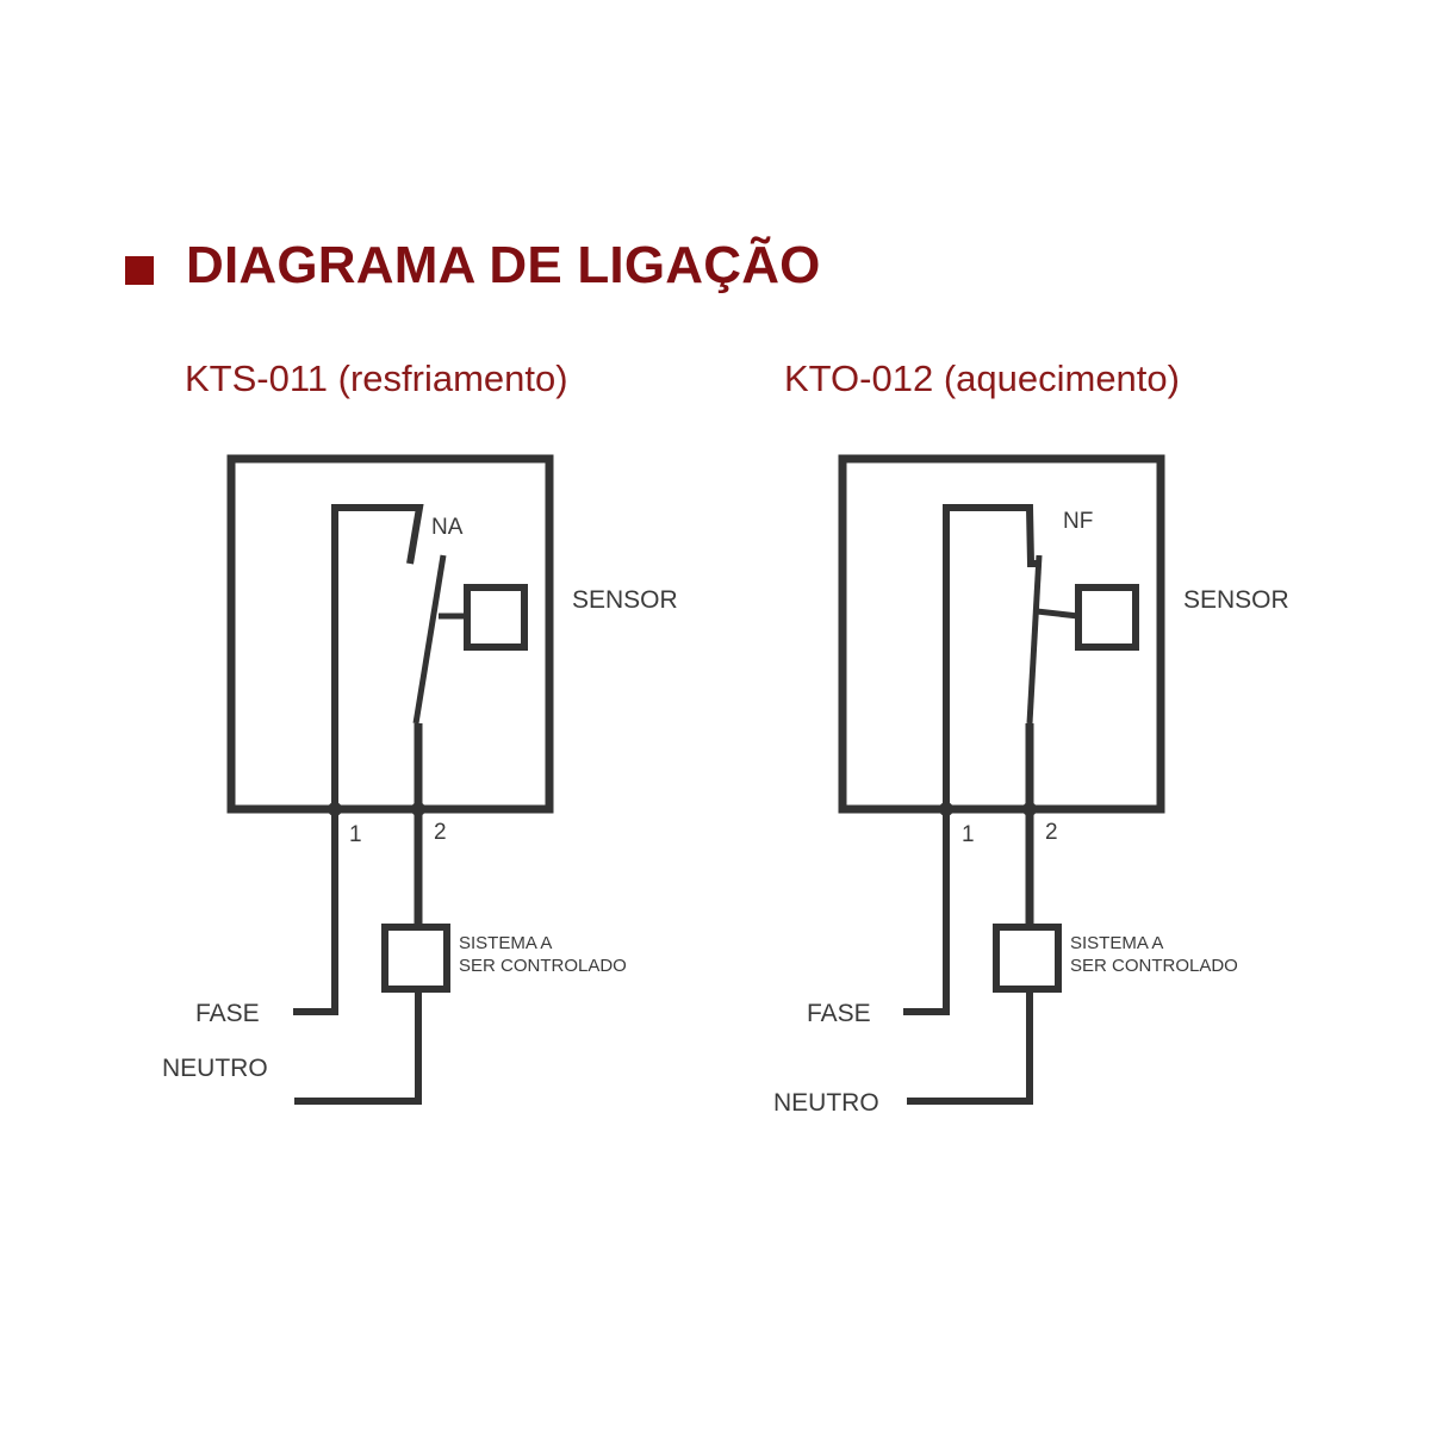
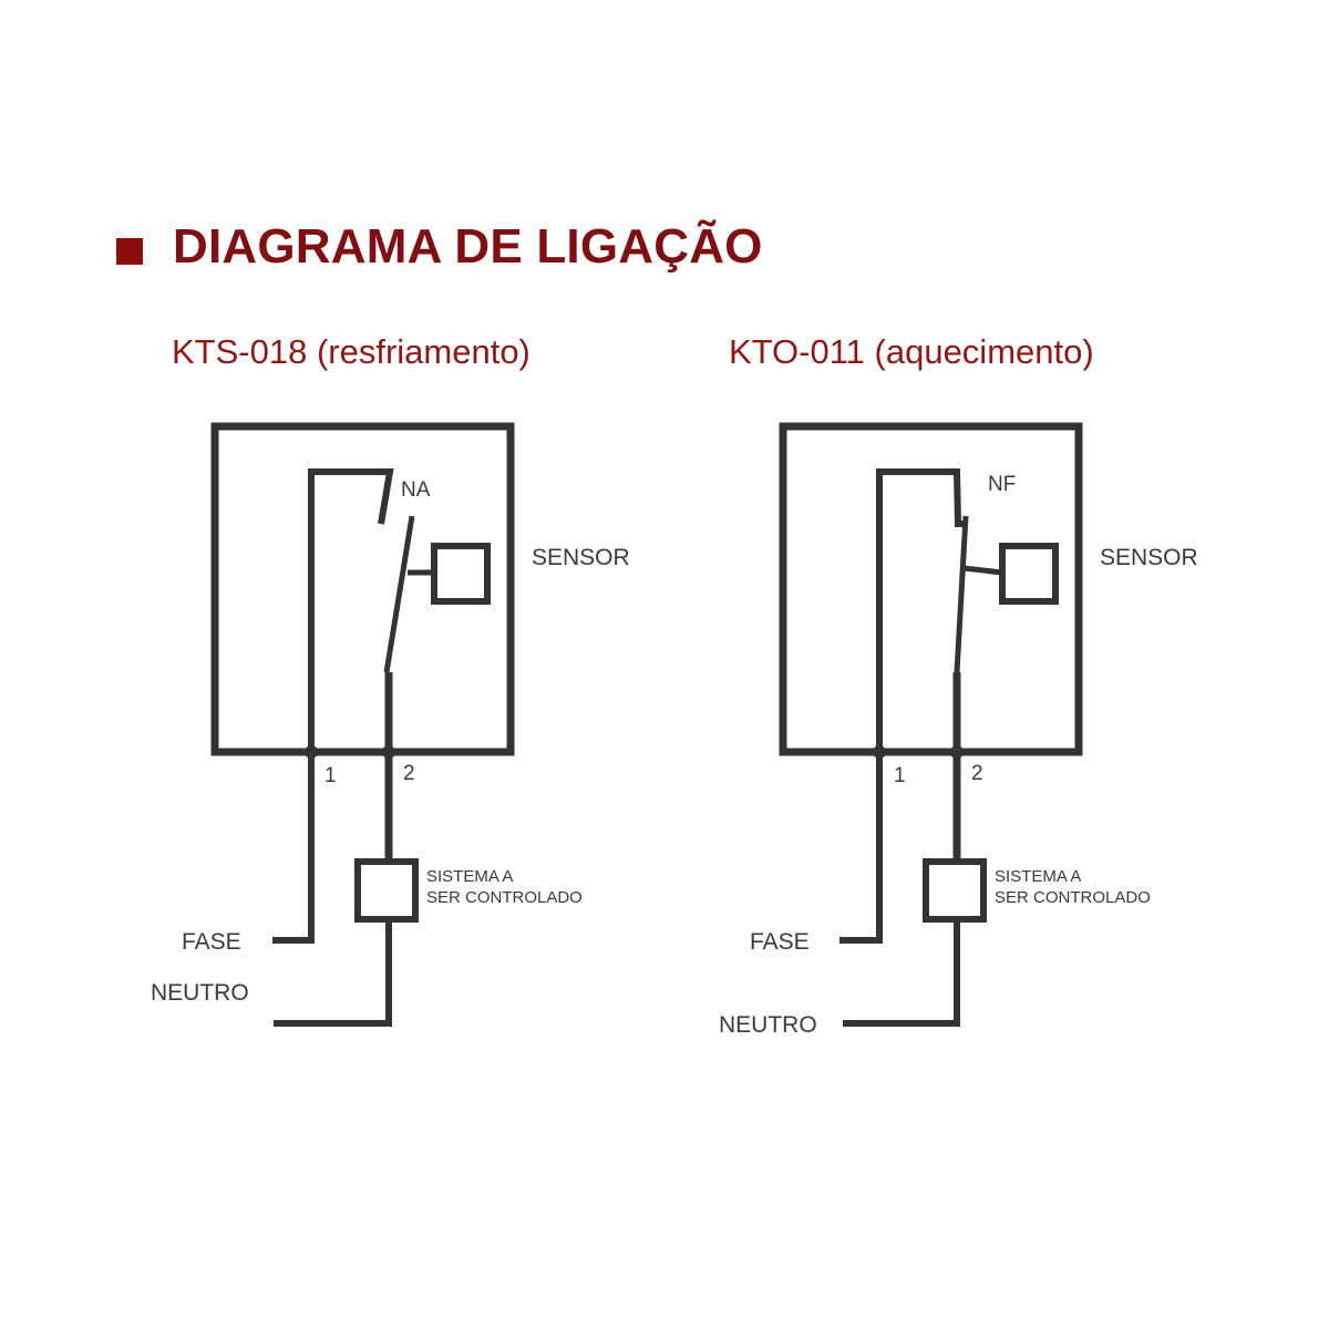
  DIAGRAMA DE LIGAÇÃO
- KTS-011 (resfriamento)
+ KTS-018 (resfriamento)
- KTO-012 (aquecimento)
+ KTO-011 (aquecimento)
  NA
  SENSOR
  1
  2
  SISTEMA A
  SER CONTROLADO
  FASE
  NEUTRO
  NF
  SENSOR
  1
  2
  SISTEMA A
  SER CONTROLADO
  FASE
  NEUTRO
